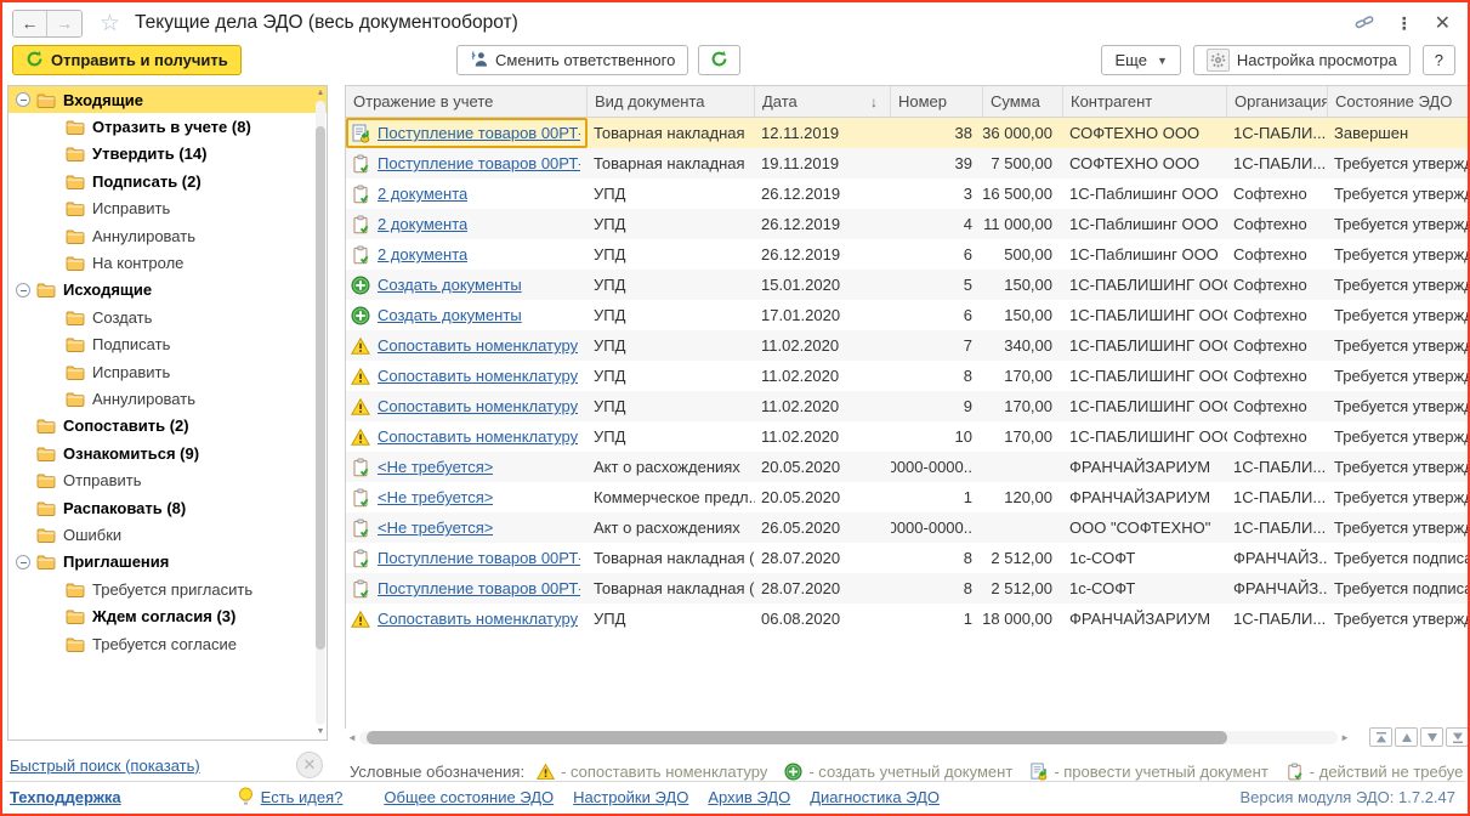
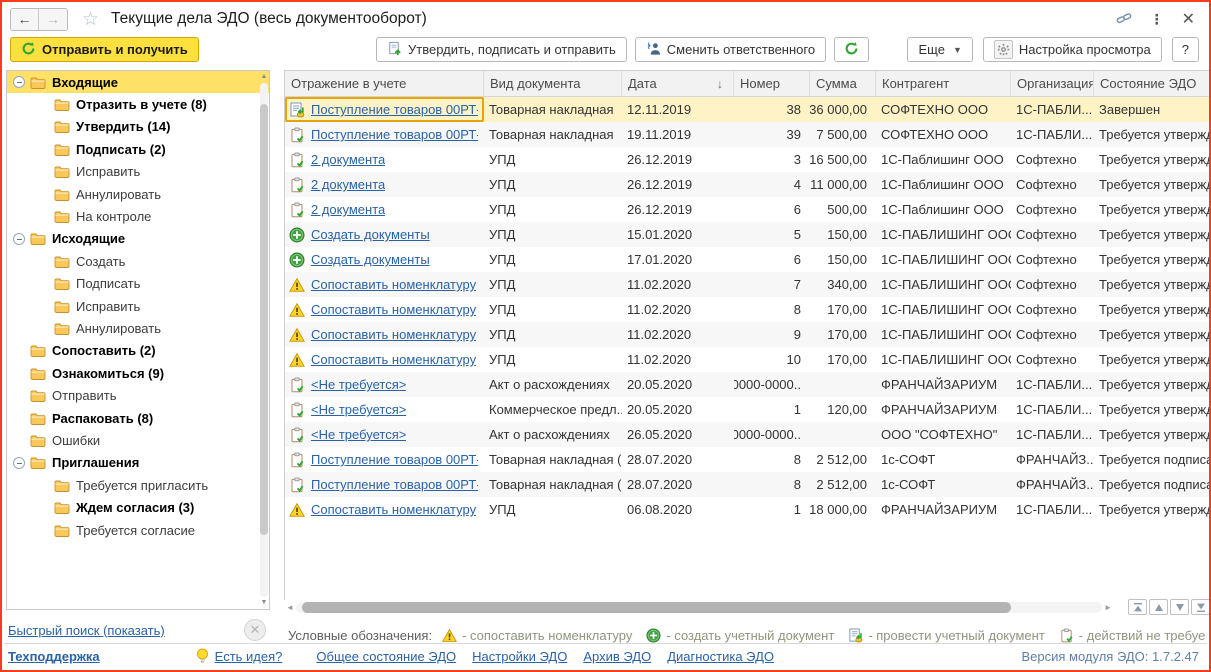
  ←
  →
  ☆
  Текущие дела ЭДО (весь документооборот)
  ⋮
  ✕
  Отправить и получить
+ Утвердить, подписать и отправить
  Сменить ответственного
  Еще
  ▼
  Настройка просмотра
  ?
  Входящие
  Отразить в учете (8)
  Утвердить (14)
  Подписать (2)
  Исправить
  Аннулировать
  На контроле
  Исходящие
  Создать
  Подписать
  Исправить
  Аннулировать
  Сопоставить (2)
  Ознакомиться (9)
  Отправить
  Распаковать (8)
  Ошибки
  Приглашения
  Требуется пригласить
  Ждем согласия (3)
  Требуется согласие
  Быстрый поиск (показать)
  ✕
  Отражение в учете
  Вид документа
  Дата
  ↓
  Номер
  Сумма
  Контрагент
  Организация
  Состояние ЭДО
  Поступление товаров 00РТ
  Товарная накладная
  12.11.2019
  38
  36 000,00
  СОФТЕХНО ООО
  1С-ПАБЛИ...
  Завершен
  Поступление товаров 00РТ
  Товарная накладная
  19.11.2019
  39
  7 500,00
  СОФТЕХНО ООО
  1С-ПАБЛИ...
  Требуется утверж
  2 документа
  УПД
  26.12.2019
  3
  16 500,00
  1С-Паблишинг ООО
  Софтехно
  Требуется утверж
  2 документа
  УПД
  26.12.2019
  4
  11 000,00
  1С-Паблишинг ООО
  Софтехно
  Требуется утверж
  2 документа
  УПД
  26.12.2019
  6
  500,00
  1С-Паблишинг ООО
  Софтехно
  Требуется утверж
  Создать документы
  УПД
  15.01.2020
  5
  150,00
  1С-ПАБЛИШИНГ ОО
  Софтехно
  Требуется утверж
  Создать документы
  УПД
  17.01.2020
  6
  150,00
  1С-ПАБЛИШИНГ ОО
  Софтехно
  Требуется утверж
  Сопоставить номенклатуру
  УПД
  11.02.2020
  7
  340,00
  1С-ПАБЛИШИНГ ОО
  Софтехно
  Требуется утверж
  Сопоставить номенклатуру
  УПД
  11.02.2020
  8
  170,00
  1С-ПАБЛИШИНГ ОО
  Софтехно
  Требуется утверж
  Сопоставить номенклатуру
  УПД
  11.02.2020
  9
  170,00
  1С-ПАБЛИШИНГ ОО
  Софтехно
  Требуется утверж
  Сопоставить номенклатуру
  УПД
  11.02.2020
  10
  170,00
  1С-ПАБЛИШИНГ ОО
  Софтехно
  Требуется утверж
  <Не требуется>
  Акт о расхождениях
  20.05.2020
  0000-0000..
  ФРАНЧАЙЗАРИУМ
  1С-ПАБЛИ...
  Требуется утверж
  <Не требуется>
  Коммерческое предл.
  20.05.2020
  1
  120,00
  ФРАНЧАЙЗАРИУМ
  1С-ПАБЛИ...
  Требуется утверж
  <Не требуется>
  Акт о расхождениях
  26.05.2020
  0000-0000..
  ООО "СОФТЕХНО"
  1С-ПАБЛИ...
  Требуется утверж
  Поступление товаров 00РТ
  Товарная накладная (
  28.07.2020
  8
  2 512,00
  1с-СОФТ
  ФРАНЧАЙЗ..
  Требуется подпис
  Поступление товаров 00РТ
  Товарная накладная (
  28.07.2020
  8
  2 512,00
  1с-СОФТ
  ФРАНЧАЙЗ..
  Требуется подпис
  Сопоставить номенклатуру
  УПД
  06.08.2020
  1
  18 000,00
  ФРАНЧАЙЗАРИУМ
  1С-ПАБЛИ...
  Требуется утверж
  ◄
  ►
  Условные обозначения:
  - сопоставить номенклатуру
  - создать учетный документ
  - провести учетный документ
  - действий не требуе
  Техподдержка
  Есть идея?
  Общее состояние ЭДО
  Настройки ЭДО
  Архив ЭДО
  Диагностика ЭДО
  Версия модуля ЭДО: 1.7.2.47
